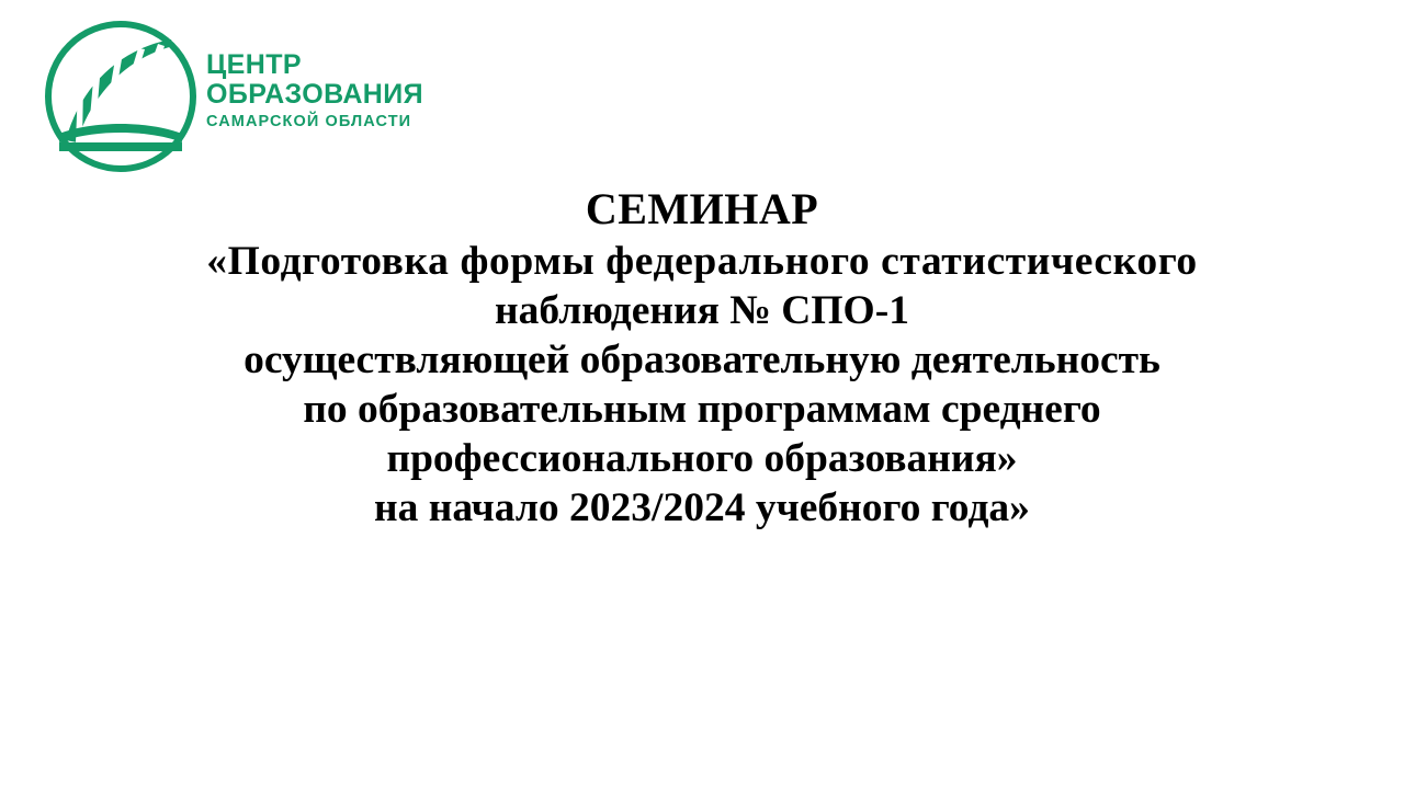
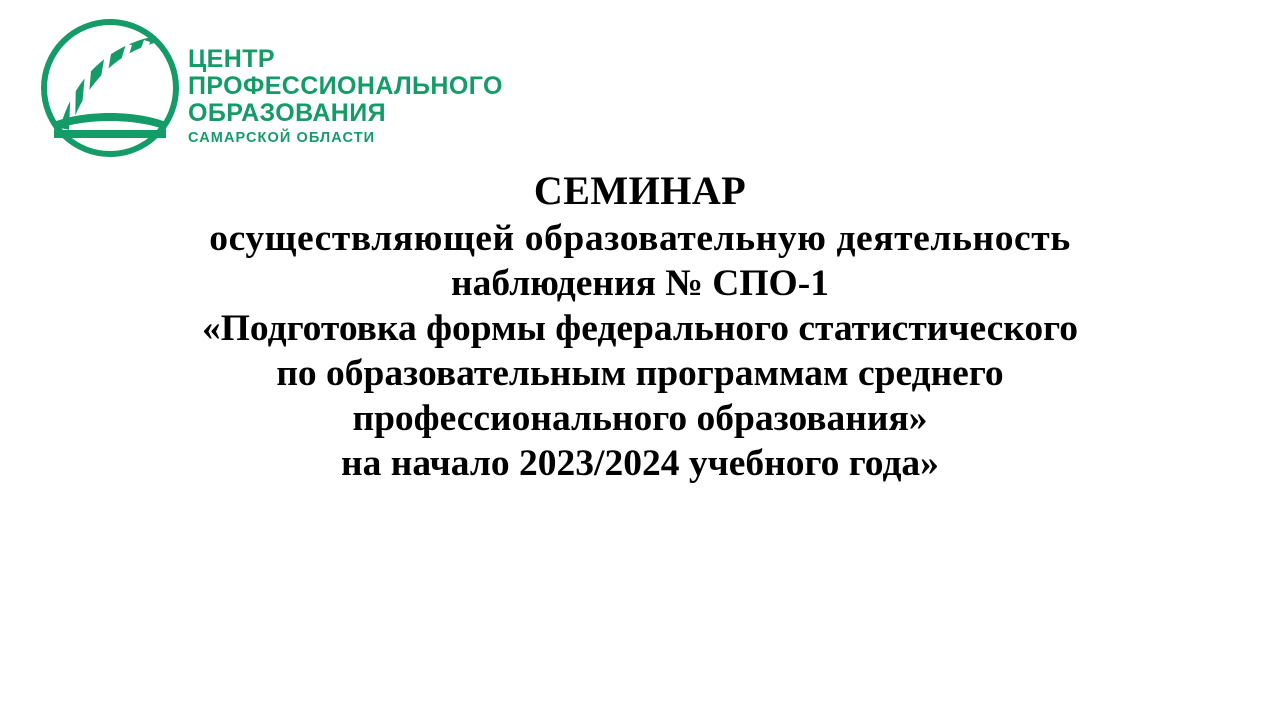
  ЦЕНТР
+ ПРОФЕССИОНАЛЬНОГО
  ОБРАЗОВАНИЯ
  САМАРСКОЙ ОБЛАСТИ
  СЕМИНАР
- «Подготовка формы федерального статистического
+ осуществляющей образовательную деятельность
  наблюдения № СПО-1
- осуществляющей образовательную деятельность
+ «Подготовка формы федерального статистического
  по образовательным программам среднего
  профессионального образования»
  на начало 2023/2024 учебного года»
